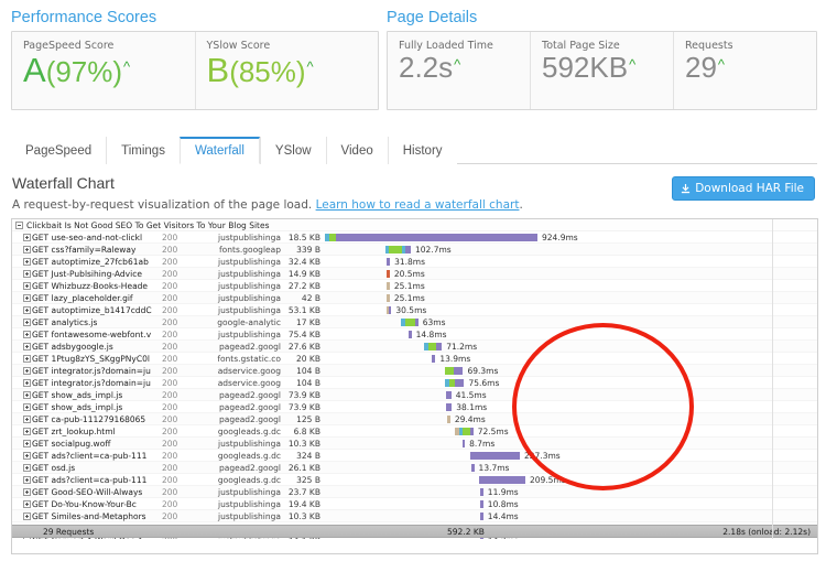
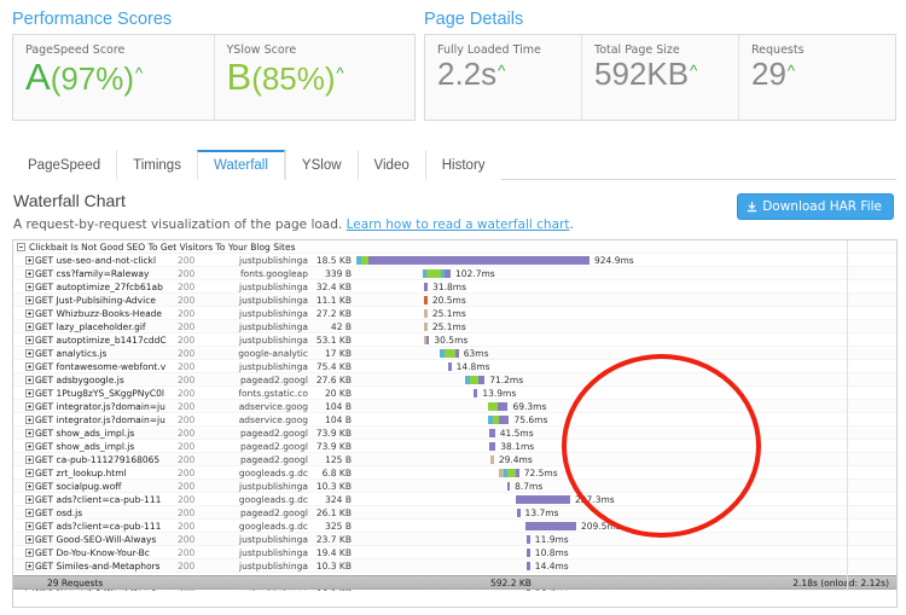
  Performance Scores
  PageSpeed Score
  A(97%)^
  YSlow Score
  B(85%)^
  Page Details
  Fully Loaded Time
  2.2s^
  Total Page Size
  592KB^
  Requests
  29^
  PageSpeed
  Timings
  Waterfall
  YSlow
  Video
  History
  Waterfall Chart
  A request-by-request visualization of the page load. Learn how to read a waterfall chart.
  Download HAR File
  Clickbait Is Not Good SEO To Get Visitors To Your Blog Sites
  GET use-seo-and-not-clickl
  200
  justpublishinga
  18.5 KB
  924.9ms
  GET css?family=Raleway
  200
  fonts.googleap
  339 B
  102.7ms
  GET autoptimize_27fcb61ab
  200
  justpublishinga
  32.4 KB
  31.8ms
  GET Just-Publsihing-Advice
  200
  justpublishinga
- 14.9 KB
+ 11.1 KB
  20.5ms
  GET Whizbuzz-Books-Heade
  200
  justpublishinga
  27.2 KB
  25.1ms
  GET lazy_placeholder.gif
  200
  justpublishinga
  42 B
  25.1ms
  GET autoptimize_b1417cddC
  200
  justpublishinga
  53.1 KB
  30.5ms
  GET analytics.js
  200
  google-analytic
  17 KB
  63ms
  GET fontawesome-webfont.v
  200
  justpublishinga
  75.4 KB
  14.8ms
  GET adsbygoogle.js
  200
  pagead2.googl
  27.6 KB
  71.2ms
  GET 1Ptug8zYS_SKggPNyC0l
  200
  fonts.gstatic.co
  20 KB
  13.9ms
  GET integrator.js?domain=ju
  200
  adservice.goog
  104 B
  69.3ms
  GET integrator.js?domain=ju
  200
  adservice.goog
  104 B
  75.6ms
  GET show_ads_impl.js
  200
  pagead2.googl
  73.9 KB
  41.5ms
  GET show_ads_impl.js
  200
  pagead2.googl
  73.9 KB
  38.1ms
  GET ca-pub-111279168065
  200
  pagead2.googl
  125 B
  29.4ms
  GET zrt_lookup.html
  200
  googleads.g.dc
  6.8 KB
  72.5ms
  GET socialpug.woff
  200
  justpublishinga
  10.3 KB
  8.7ms
  GET ads?client=ca-pub-111
  200
  googleads.g.dc
  324 B
  227.3ms
  GET osd.js
  200
  pagead2.googl
  26.1 KB
  13.7ms
  GET ads?client=ca-pub-111
  200
  googleads.g.dc
  325 B
  209.5ms
  GET Good-SEO-Will-Always
  200
  justpublishinga
  23.7 KB
  11.9ms
  GET Do-You-Know-Your-Bc
  200
  justpublishinga
  19.4 KB
  10.8ms
  GET Similes-and-Metaphors
  200
  justpublishinga
  10.3 KB
  14.4ms
  29 Requests
  592.2 KB
  2.18s (onlod: 2.12s)
